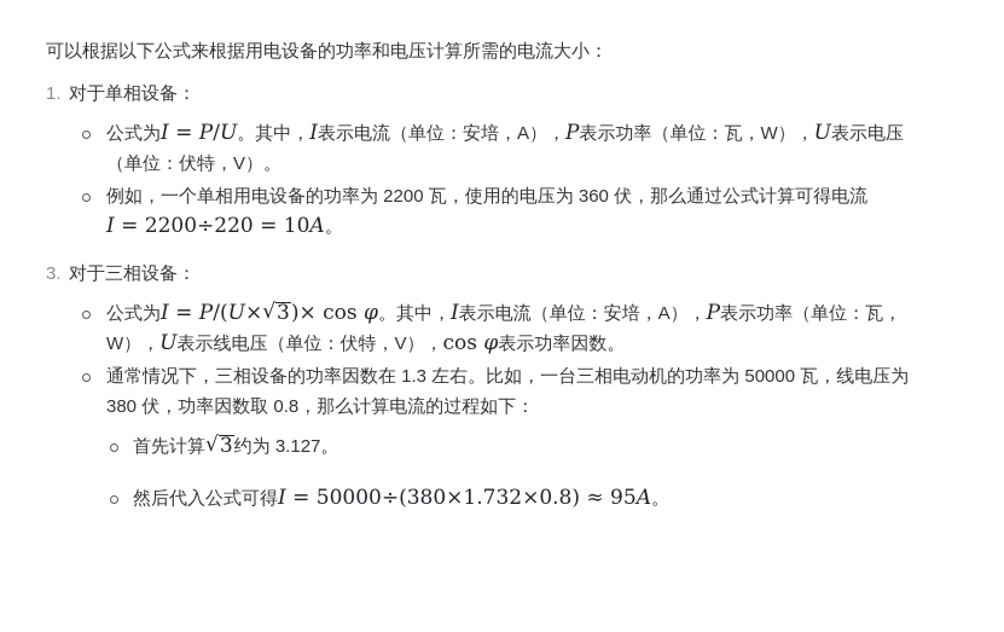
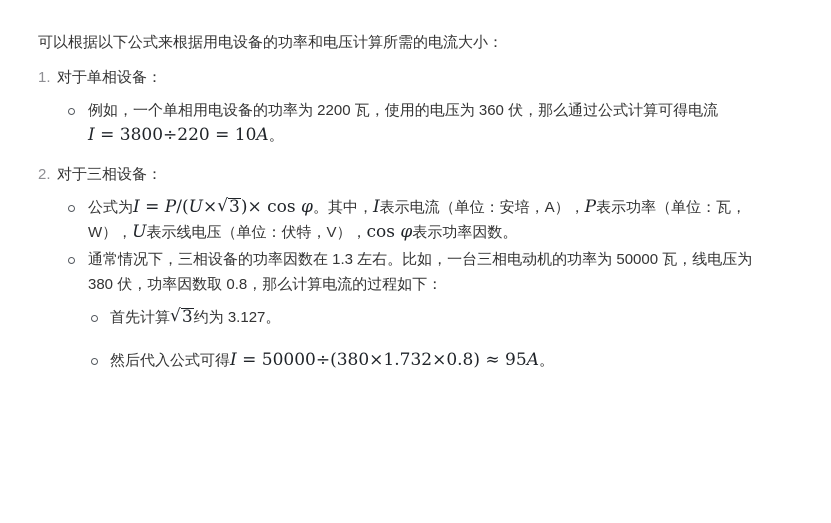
  可以根据以下公式来根据用电设备的功率和电压计算所需的电流大小：
  1.
  对于单相设备：
- 公式为I = P/U。其中，I表示电流（单位：安培，A），P表示功率（单位：瓦，W），U表示电压
- （单位：伏特，V）。
  例如，一个单相用电设备的功率为 2200 瓦，使用的电压为 360 伏，那么通过公式计算可得电流
- I = 2200÷220 = 10A。
+ I = 3800÷220 = 10A。
- 3.
+ 2.
  对于三相设备：
  公式为I = P/(U×√3)× cos φ。其中，I表示电流（单位：安培，A），P表示功率（单位：瓦，
  W），U表示线电压（单位：伏特，V），cos φ表示功率因数。
  通常情况下，三相设备的功率因数在 1.3 左右。比如，一台三相电动机的功率为 50000 瓦，线电压为
  380 伏，功率因数取 0.8，那么计算电流的过程如下：
  首先计算√3约为 3.127。
  然后代入公式可得I = 50000÷(380×1.732×0.8) ≈ 95A。
